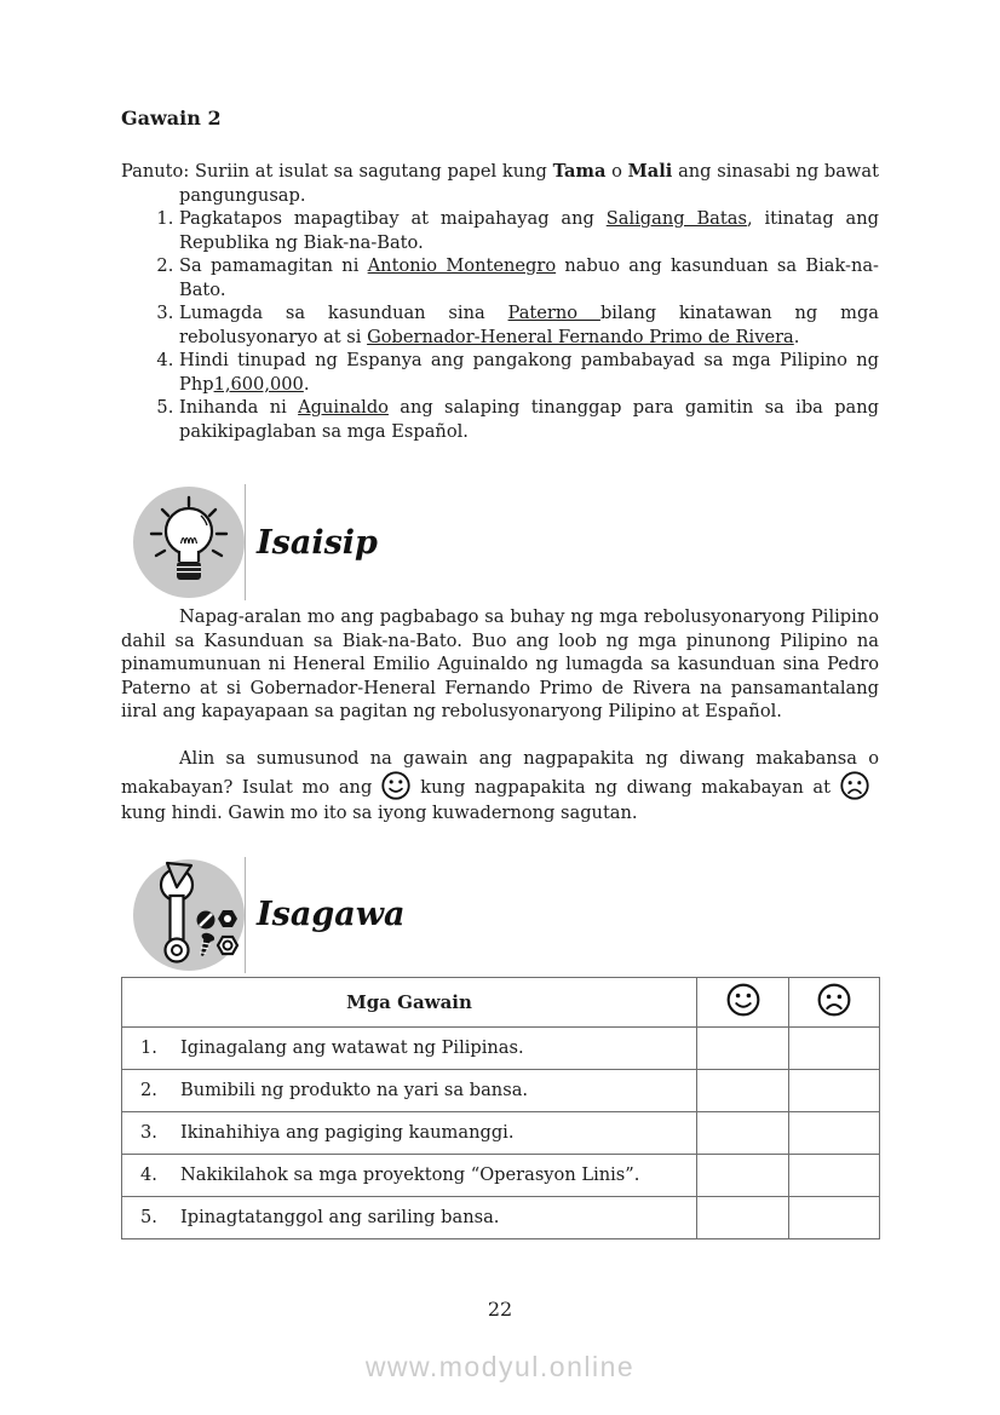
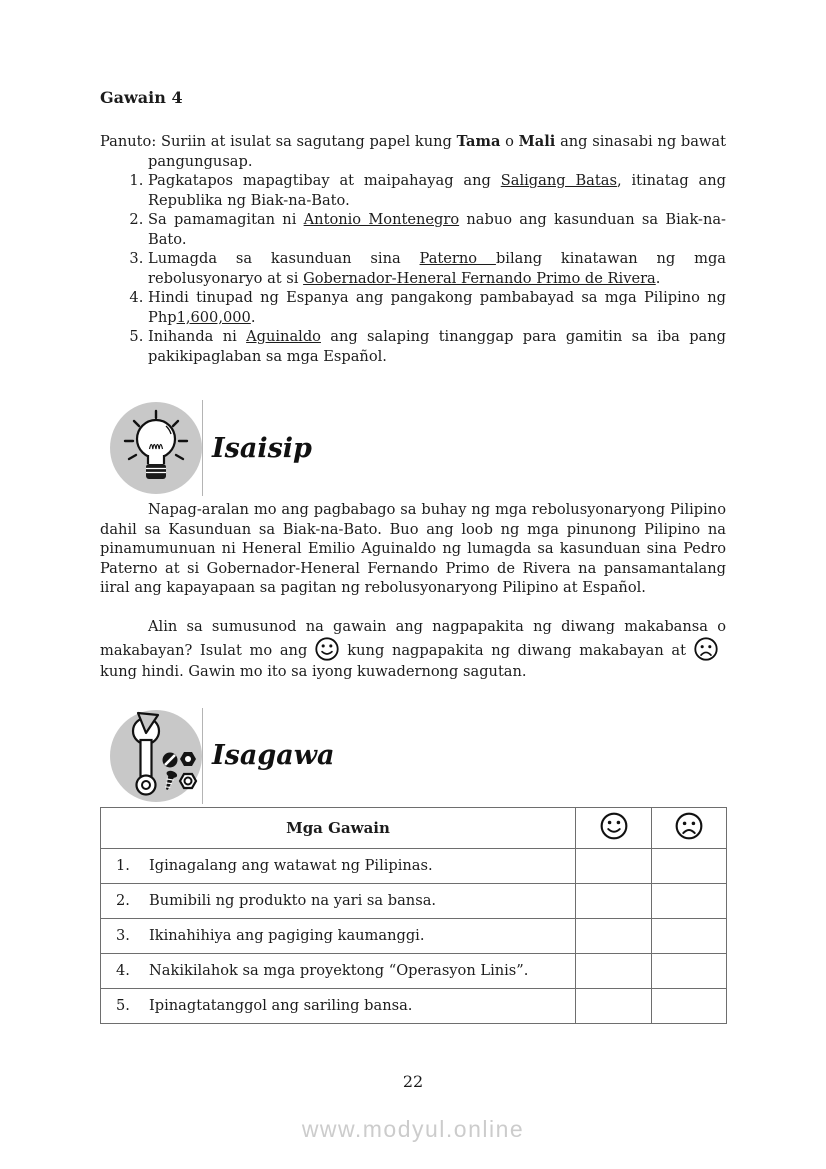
- Gawain 2
+ Gawain 4
  Panuto: Suriin at isulat sa sagutang papel kung Tama o Mali ang sinasabi ng bawat pangungusap.
  Pagkatapos mapagtibay at maipahayag ang Saligang Batas, itinatag ang Republika ng Biak-na-Bato.
  Sa pamamagitan ni Antonio Montenegro nabuo ang kasunduan sa Biak-na-Bato.
  Lumagda sa kasunduan sina Paterno bilang kinatawan ng mga rebolusyonaryo at si Gobernador-Heneral Fernando Primo de Rivera.
  Hindi tinupad ng Espanya ang pangakong pambabayad sa mga Pilipino ng Php1,600,000.
  Inihanda ni Aguinaldo ang salaping tinanggap para gamitin sa iba pang pakikipaglaban sa mga Español.
  Isaisip
  Napag-aralan mo ang pagbabago sa buhay ng mga rebolusyonaryong Pilipino dahil sa Kasunduan sa Biak-na-Bato. Buo ang loob ng mga pinunong Pilipino na pinamumunuan ni Heneral Emilio Aguinaldo ng lumagda sa kasunduan sina Pedro Paterno at si Gobernador-Heneral Fernando Primo de Rivera na pansamantalang iiral ang kapayapaan sa pagitan ng rebolusyonaryong Pilipino at Español.
  Alin sa sumusunod na gawain ang nagpapakita ng diwang makabansa o makabayan? Isulat mo ang kung nagpapakita ng diwang makabayan atkung hindi. Gawin mo ito sa iyong kuwadernong sagutan.
  Isagawa
  Mga Gawain
  1. Iginagalang ang watawat ng Pilipinas.
  2. Bumibili ng produkto na yari sa bansa.
  3. Ikinahihiya ang pagiging kaumanggi.
  4. Nakikilahok sa mga proyektong “Operasyon Linis”.
  5. Ipinagtatanggol ang sariling bansa.
  22
  www.modyul.online
